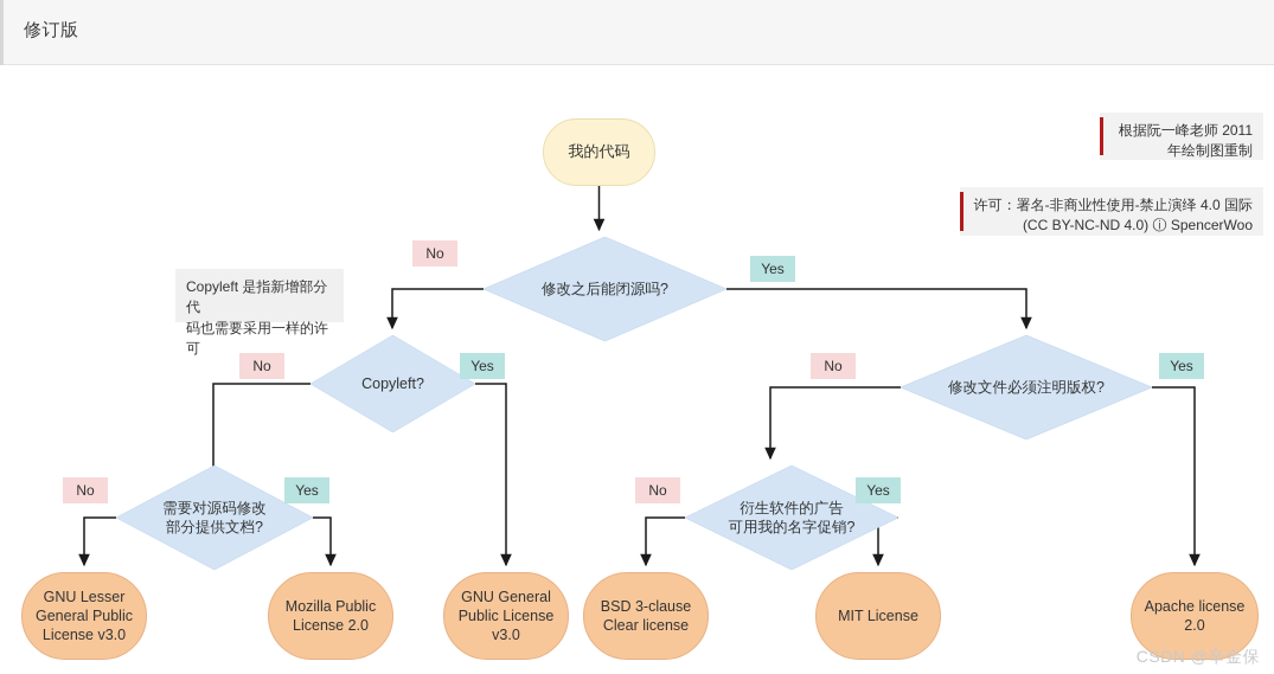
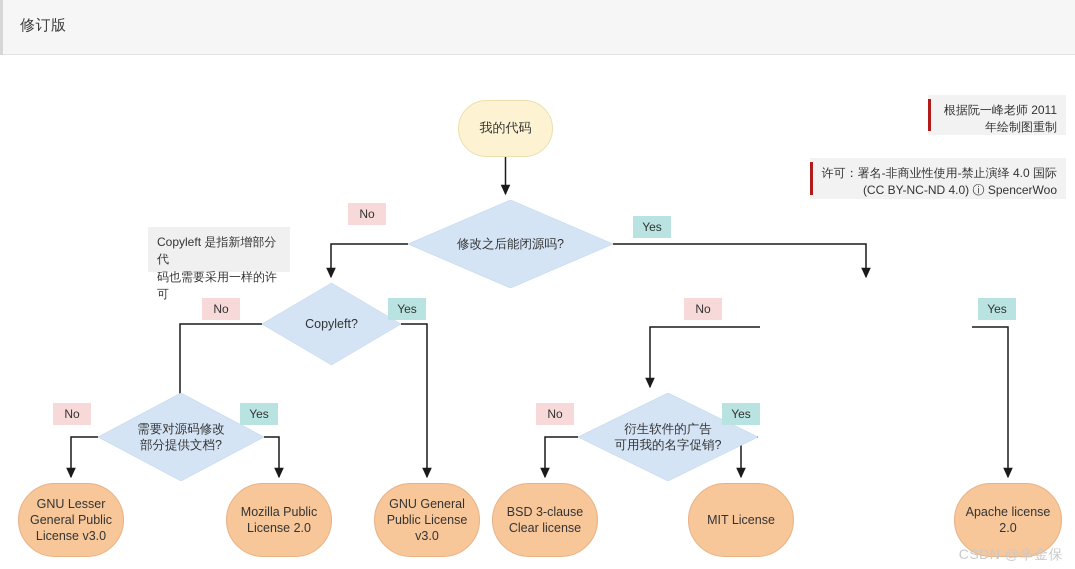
  修订版
  我的代码
  修改之后能闭源吗?
  Copyleft?
- 修改文件必须注明版权?
  需要对源码修改
  部分提供文档?
  衍生软件的广告
  可用我的名字促销?
  GNU Lesser
  General Public
  License v3.0
  Mozilla Public
  License 2.0
  GNU General
  Public License
  v3.0
  BSD 3-clause
  Clear license
  MIT License
  Apache license
  2.0
  No
  Yes
  No
  Yes
  No
  Yes
  No
  Yes
  No
  Yes
  Copyleft 是指新增部分代
  码也需要采用一样的许可
  根据阮一峰老师 2011
  年绘制图重制
  许可：署名-非商业性使用-禁止演绎 4.0 国际
  (CC BY-NC-ND 4.0) ⓘ SpencerWoo
  CSDN @辛金保
